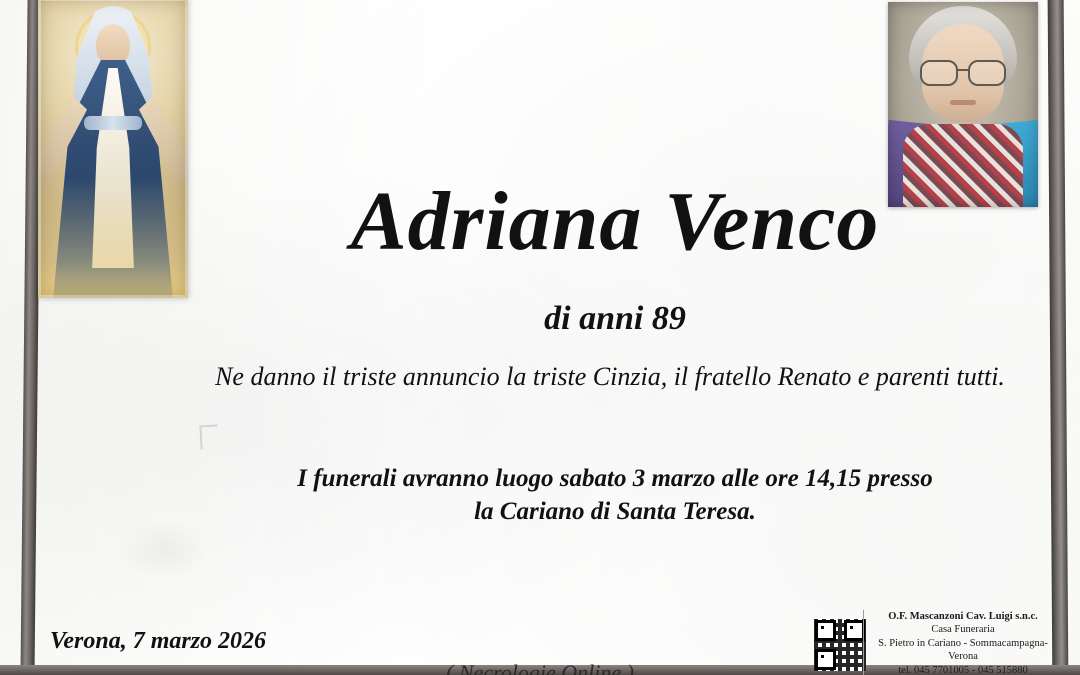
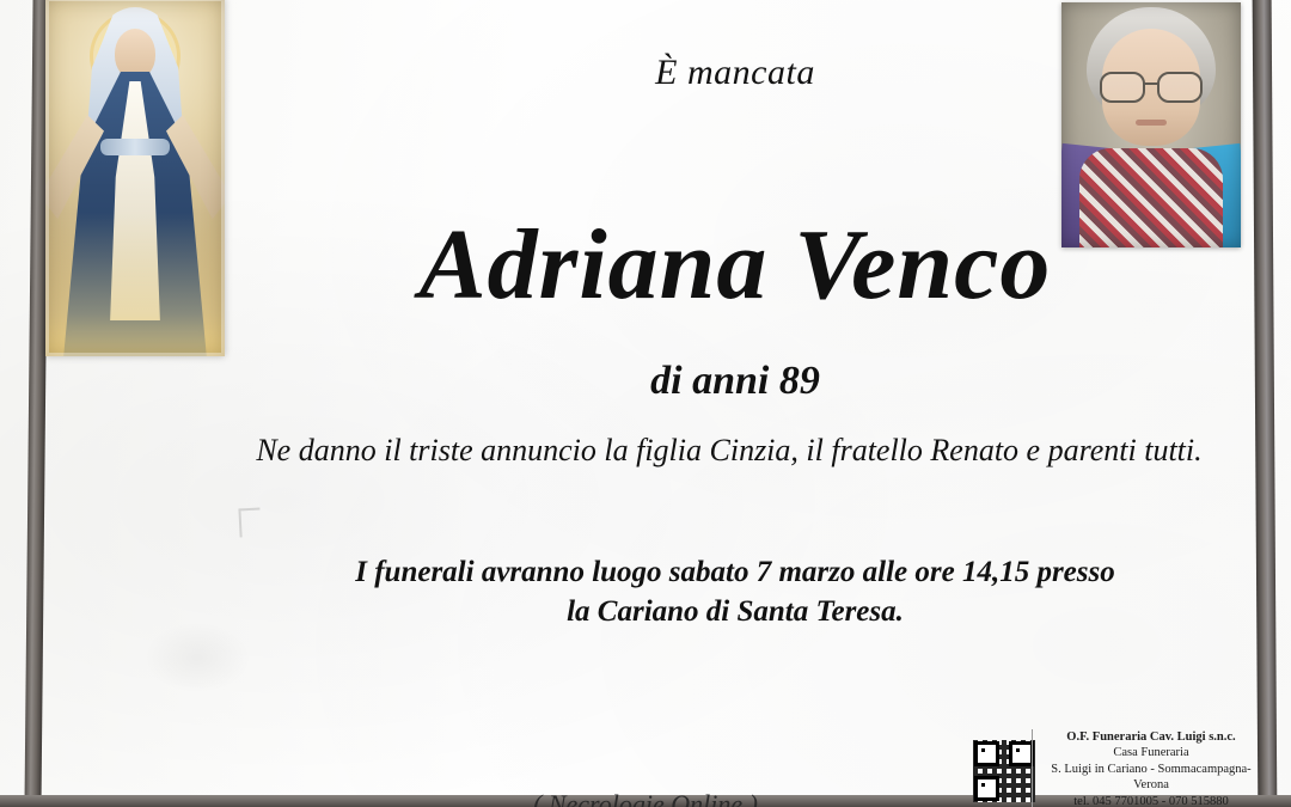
+ È mancata
  Adriana Venco
  di anni 89
- Ne danno il triste annuncio la triste Cinzia, il fratello Renato e parenti tutti.
+ Ne danno il triste annuncio la figlia Cinzia, il fratello Renato e parenti tutti.
- I funerali avranno luogo sabato 3 marzo alle ore 14,15 presso
+ I funerali avranno luogo sabato 7 marzo alle ore 14,15 presso
  la Cariano di Santa Teresa.
- Verona, 7 marzo 2026
  ( Necrologie Online )
- O.F. Mascanzoni Cav. Luigi s.n.c.
+ O.F. Funeraria Cav. Luigi s.n.c.
  Casa Funeraria
- S. Pietro in Cariano - Sommacampagna-Verona
+ S. Luigi in Cariano - Sommacampagna-Verona
- tel. 045 7701005 - 045 515880
+ tel. 045 7701005 - 070 515880
